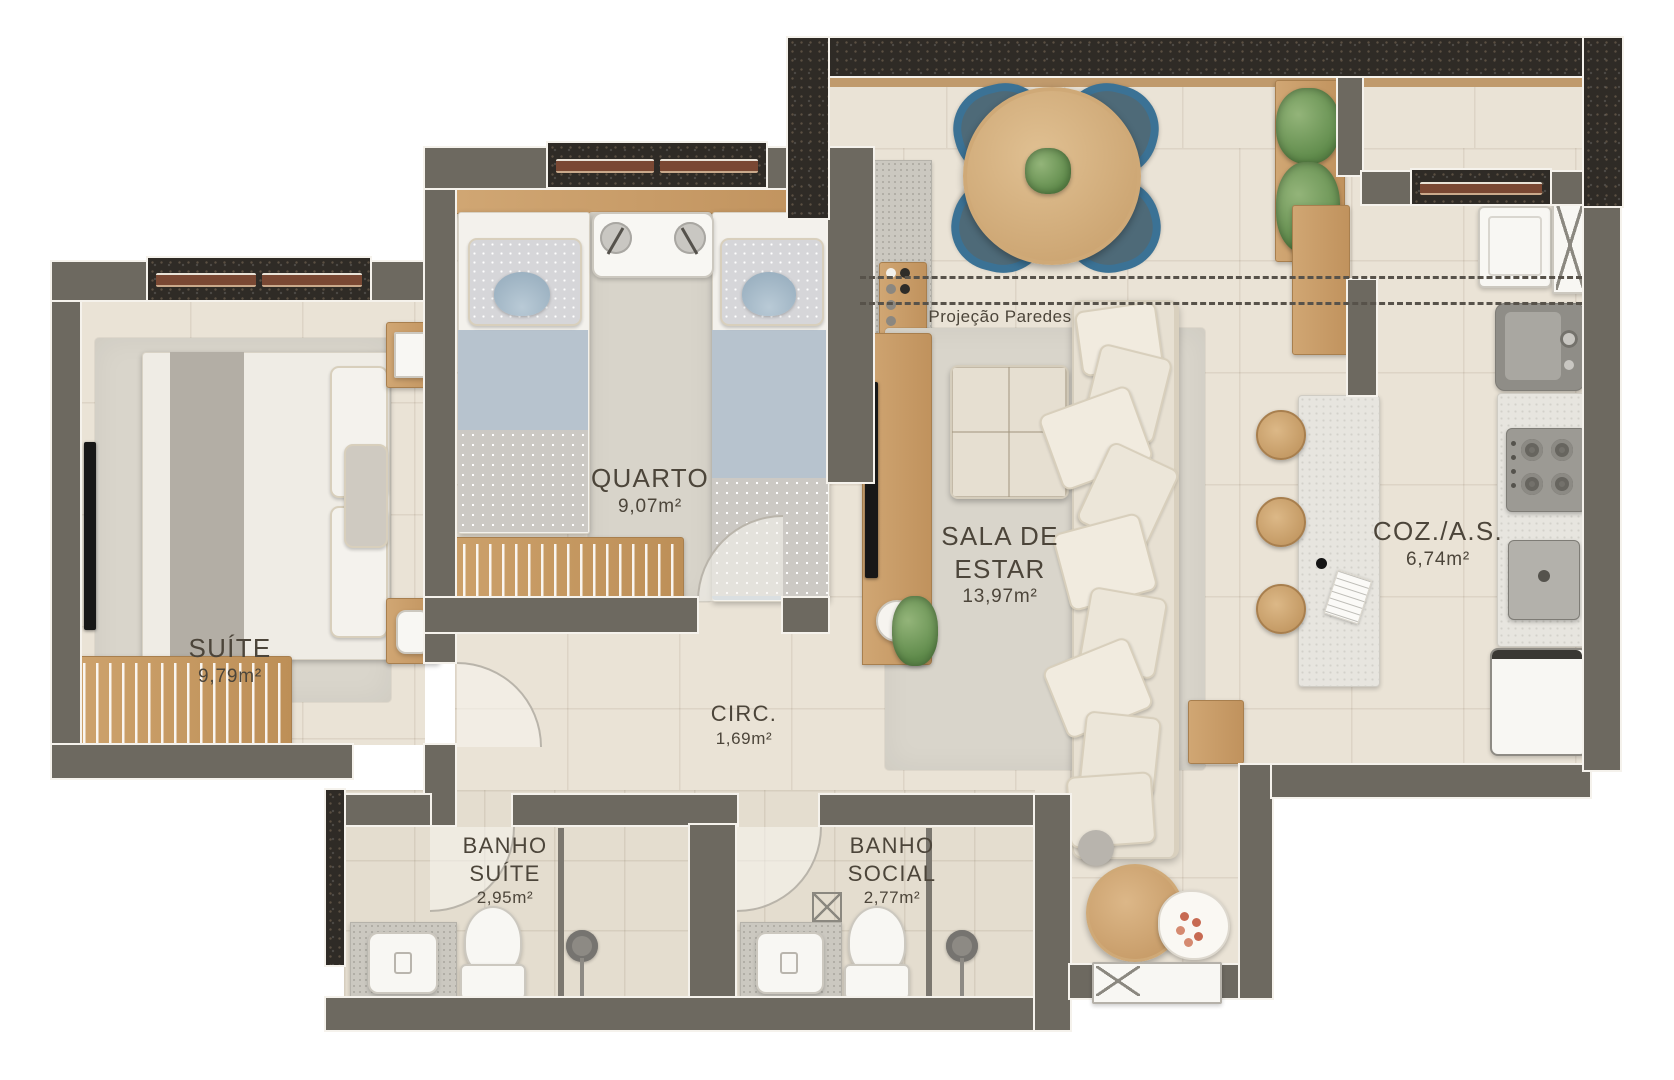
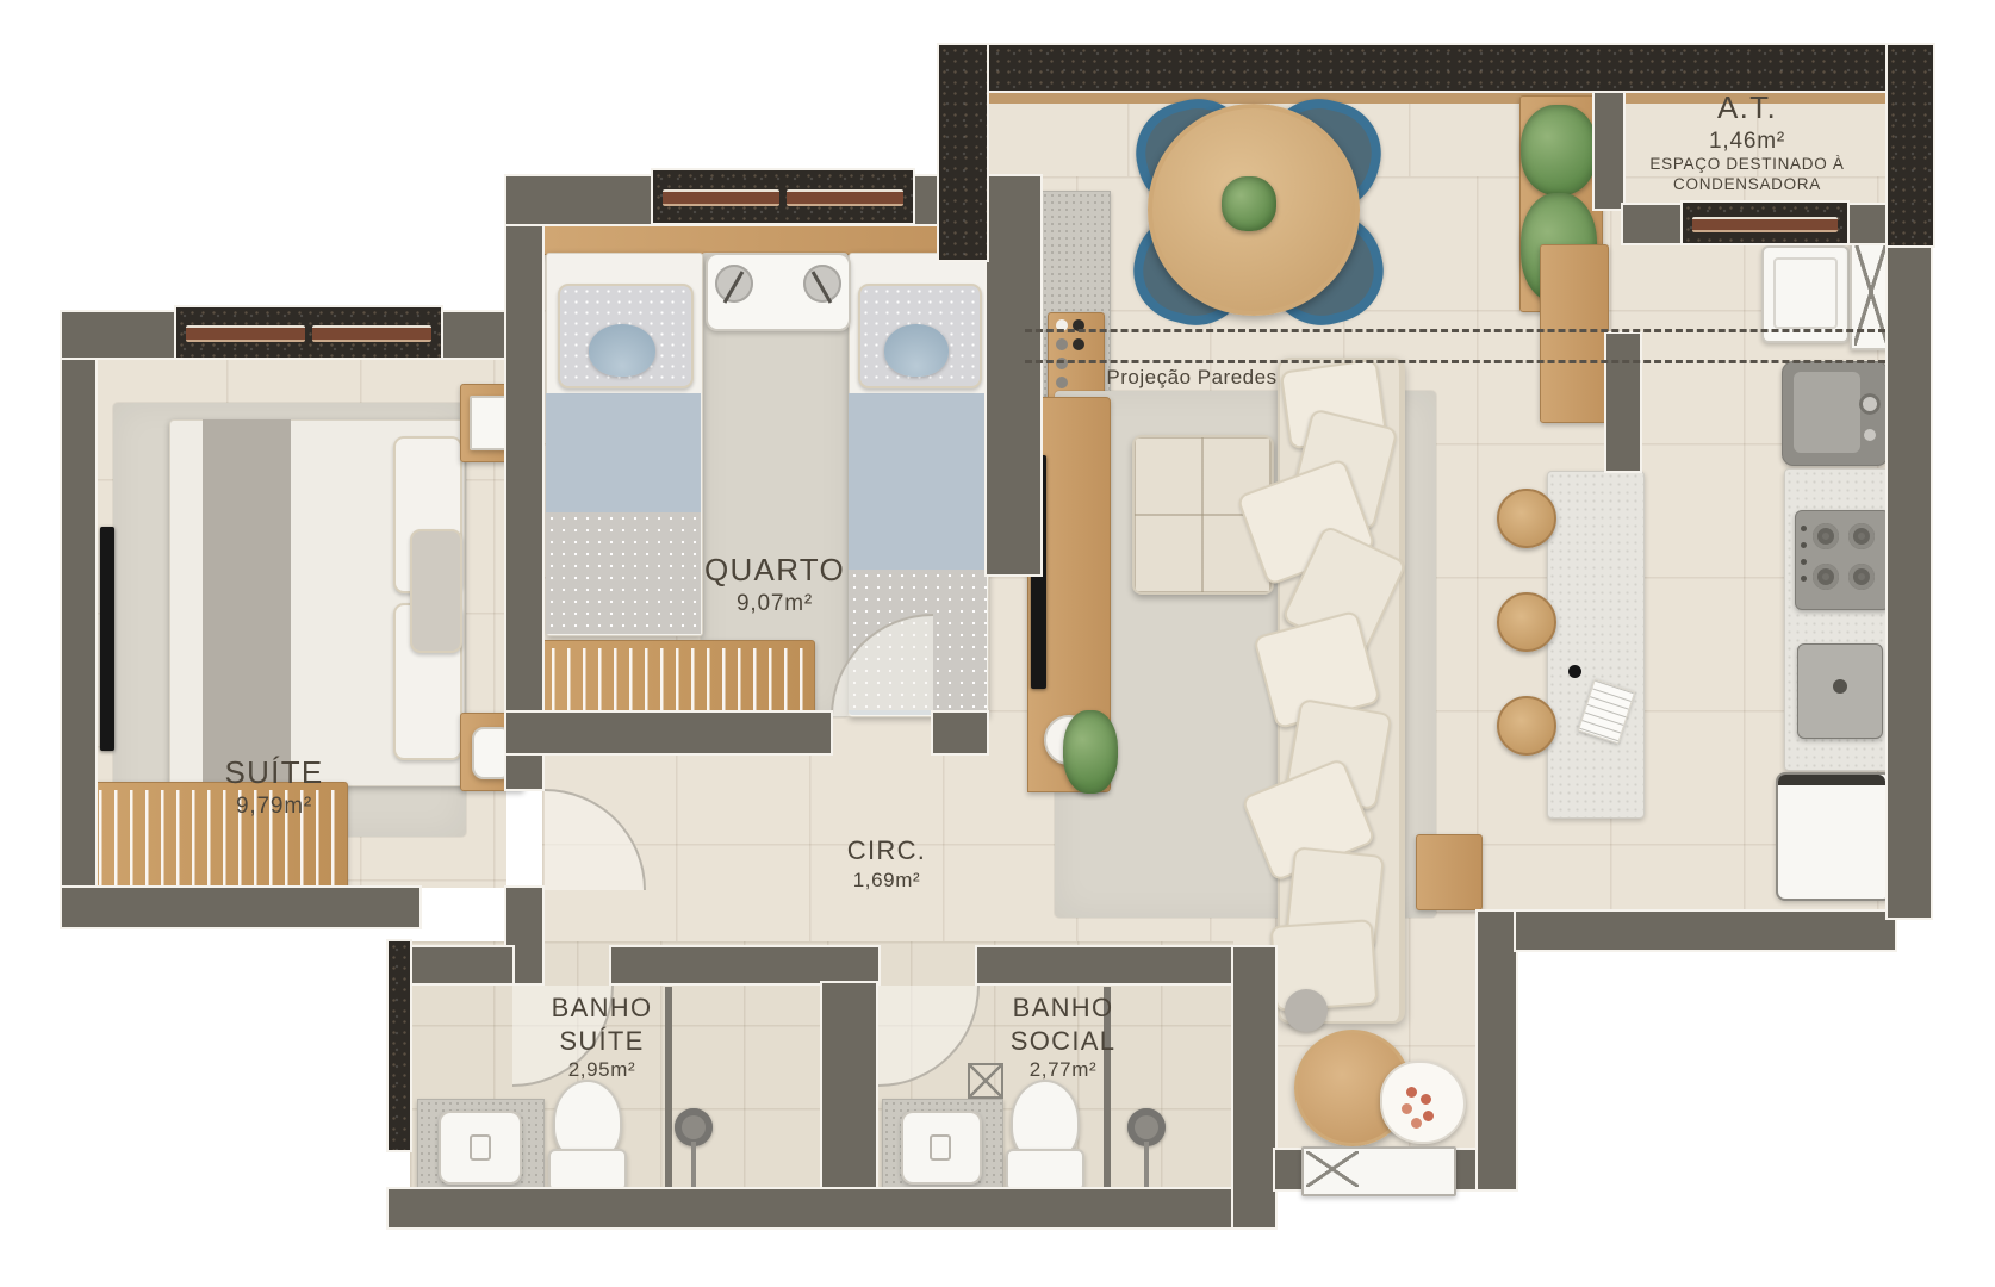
+ A.T.
+ 1,46m²
+ ESPAÇO DESTINADO À
+ CONDENSADORA
  QUARTO
  9,07m²
  SUÍTE
  9,79m²
- SALA DE
- ESTAR
- 13,97m²
- COZ./A.S.
- 6,74m²
  CIRC.
  1,69m²
  BANHO
  SUÍTE
  2,95m²
  BANHO
  SOCIAL
  2,77m²
  Projeção Paredes
